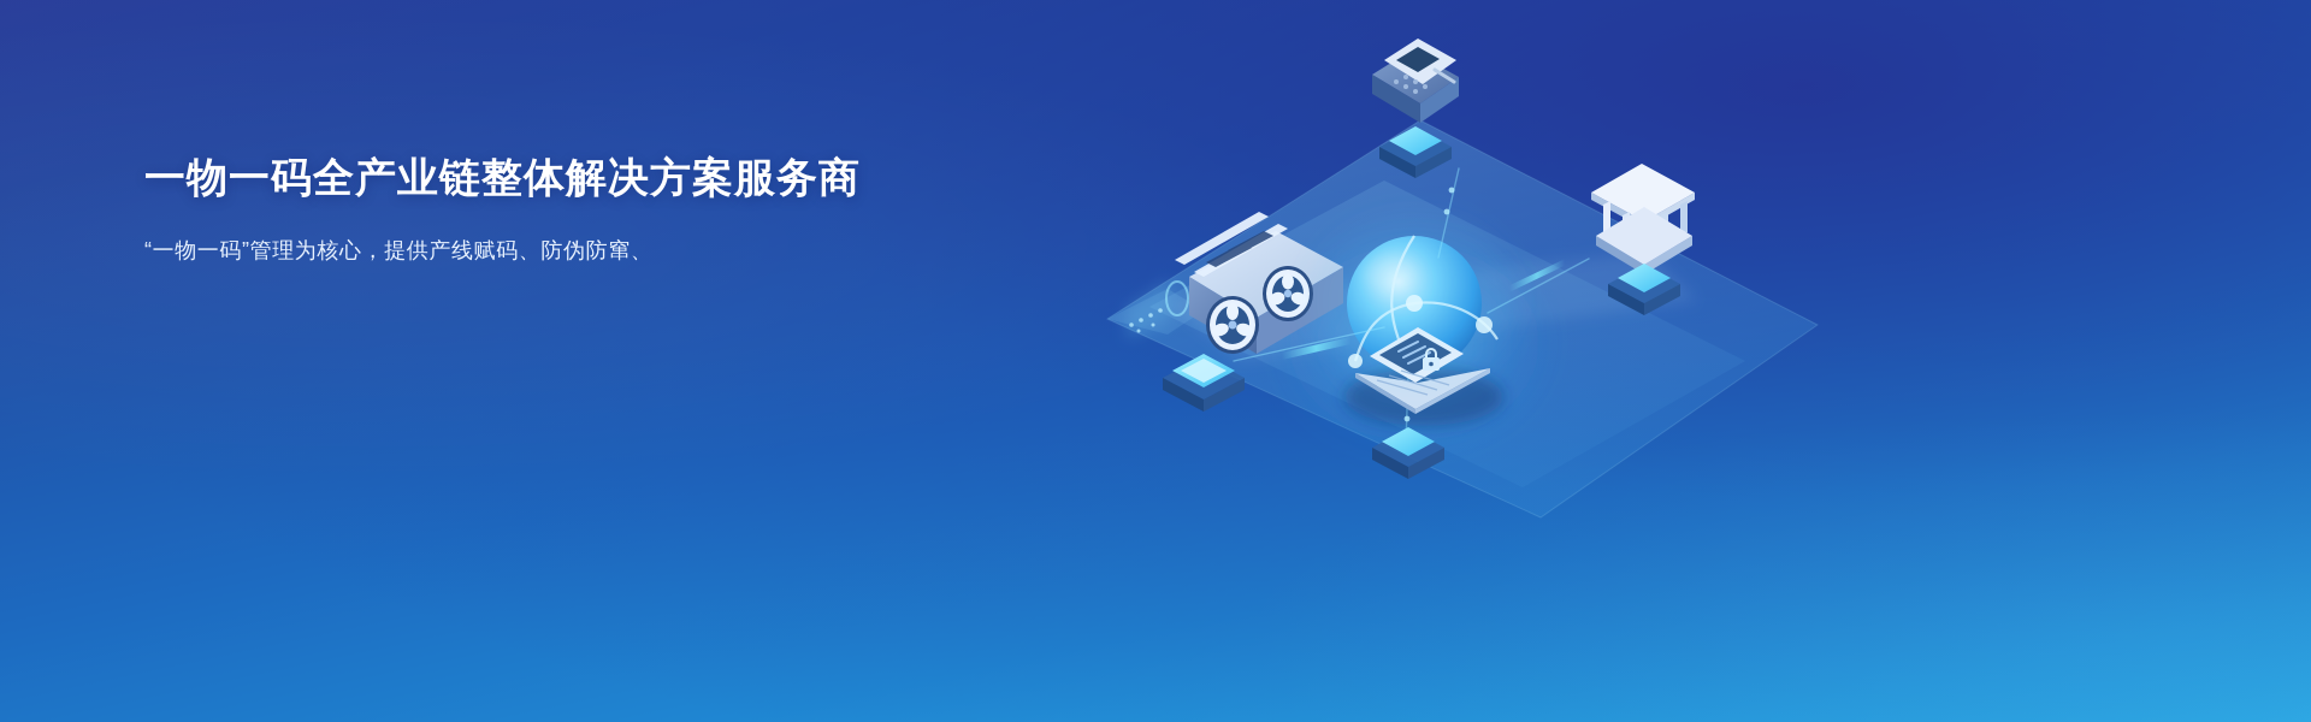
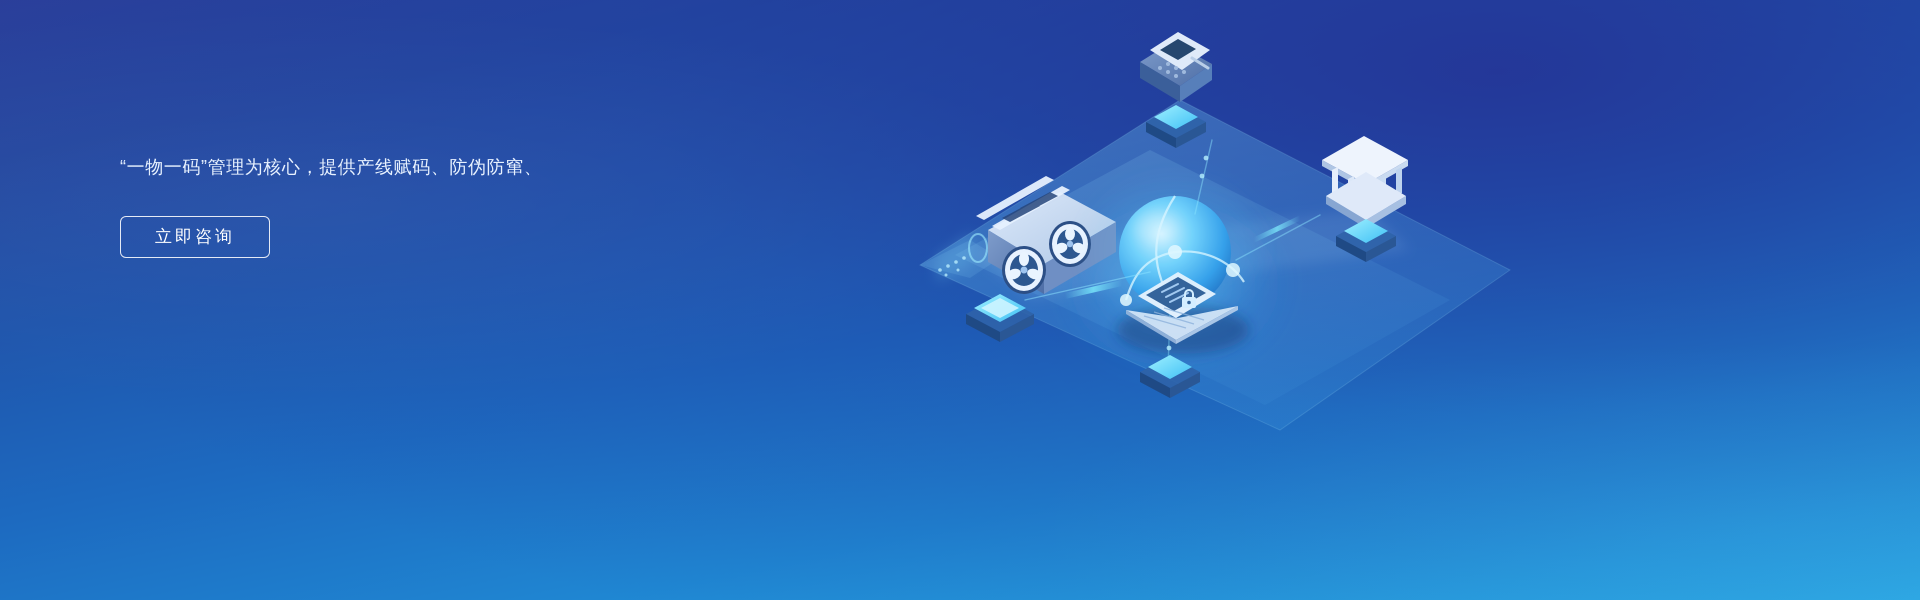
- 一物一码全产业链整体解决方案服务商
  “一物一码”管理为核心，提供产线赋码、防伪防窜、
+ 立即咨询
